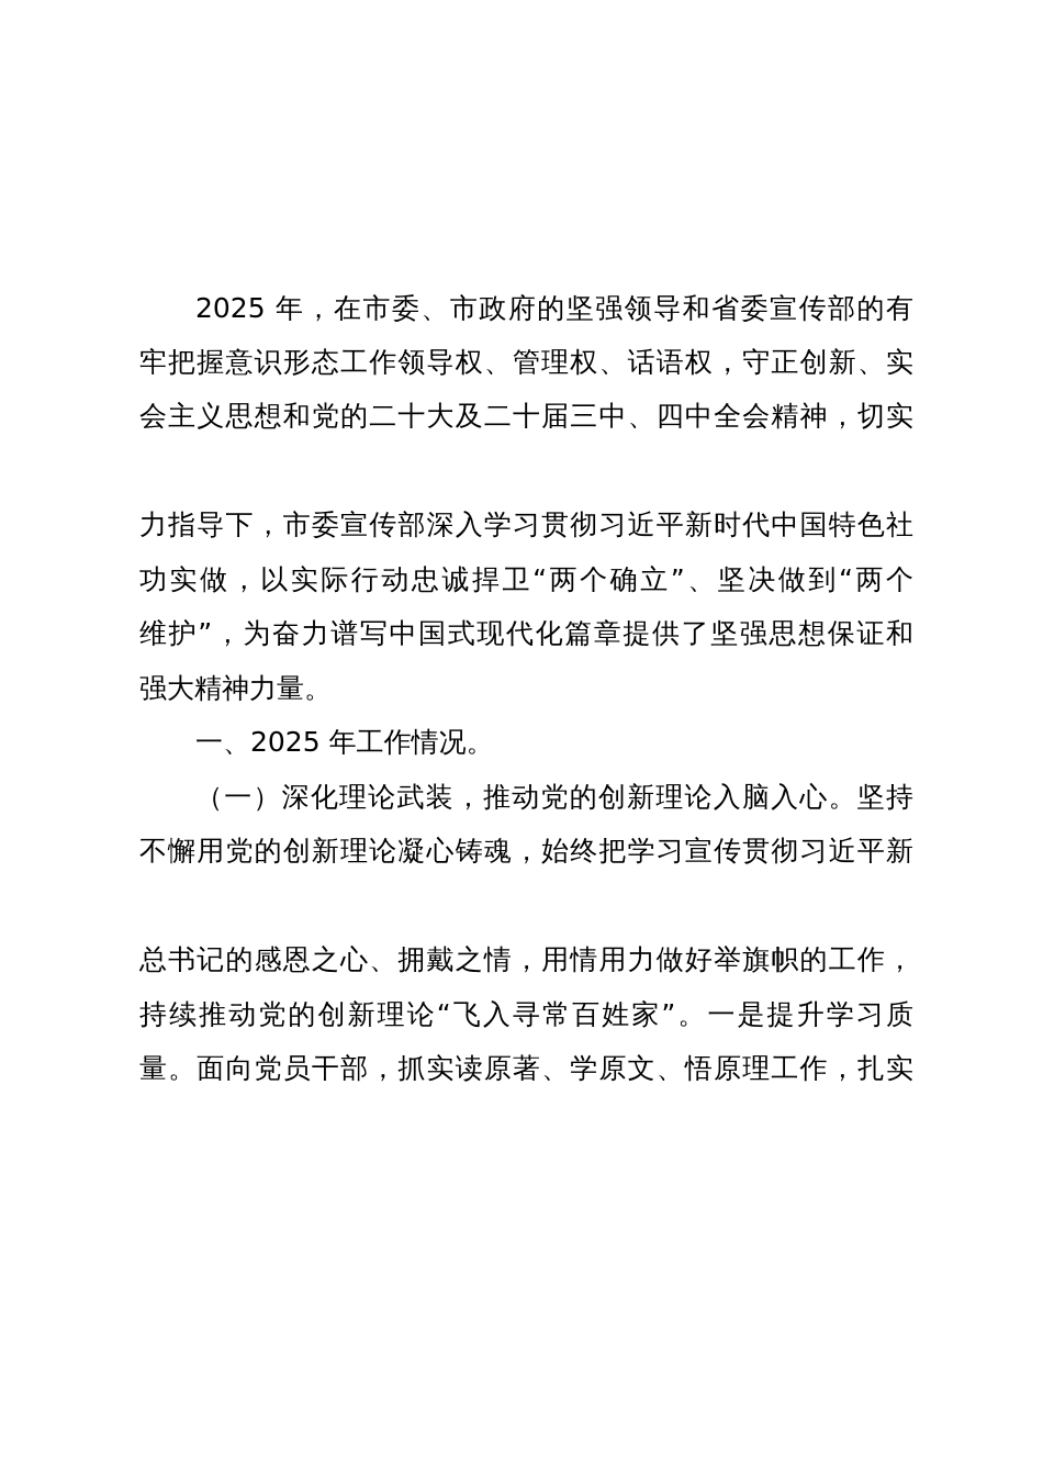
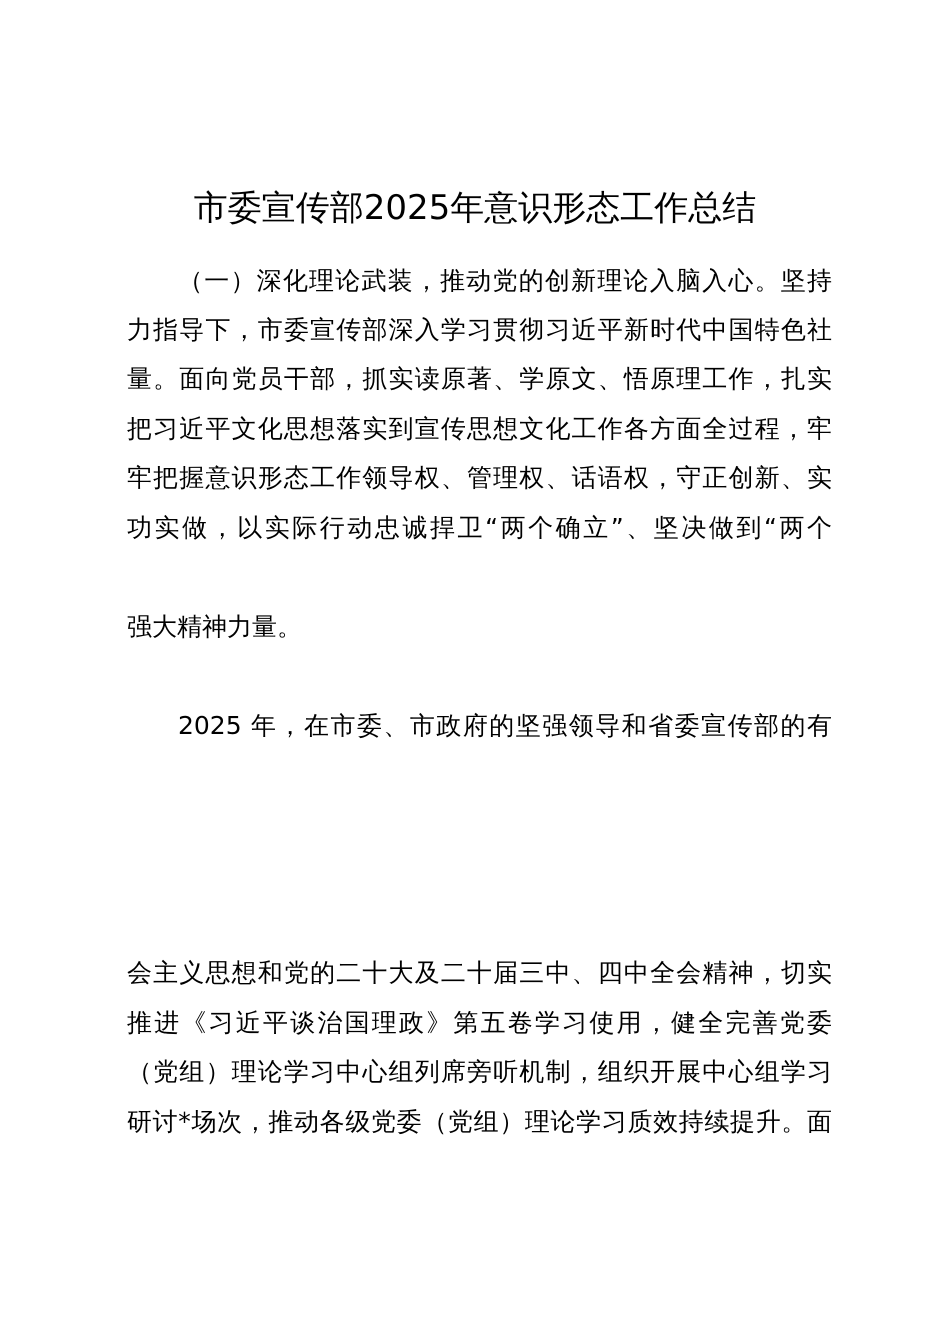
+ 市委宣传部2025年意识形态工作总结
- 2025 年，在市委、市政府的坚强领导和省委宣传部的有
+ （一）深化理论武装，推动党的创新理论入脑入心。坚持
- 牢把握意识形态工作领导权、管理权、话语权，守正创新、实
+ 力指导下，市委宣传部深入学习贯彻习近平新时代中国特色社
- 会主义思想和党的二十大及二十届三中、四中全会精神，切实
+ 量。面向党员干部，抓实读原著、学原文、悟原理工作，扎实
+ 把习近平文化思想落实到宣传思想文化工作各方面全过程，牢
- 力指导下，市委宣传部深入学习贯彻习近平新时代中国特色社
+ 牢把握意识形态工作领导权、管理权、话语权，守正创新、实
  功实做，以实际行动忠诚捍卫“两个确立”、坚决做到“两个
- 维护”，为奋力谱写中国式现代化篇章提供了坚强思想保证和
  强大精神力量。
- 一、2025 年工作情况。
- （一）深化理论武装，推动党的创新理论入脑入心。坚持
+ 2025 年，在市委、市政府的坚强领导和省委宣传部的有
- 不懈用党的创新理论凝心铸魂，始终把学习宣传贯彻习近平新
- 总书记的感恩之心、拥戴之情，用情用力做好举旗帜的工作，
- 持续推动党的创新理论“飞入寻常百姓家”。一是提升学习质
- 量。面向党员干部，抓实读原著、学原文、悟原理工作，扎实
+ 会主义思想和党的二十大及二十届三中、四中全会精神，切实
+ 推进《习近平谈治国理政》第五卷学习使用，健全完善党委
+ （党组）理论学习中心组列席旁听机制，组织开展中心组学习
+ 研讨*场次，推动各级党委（党组）理论学习质效持续提升。面
